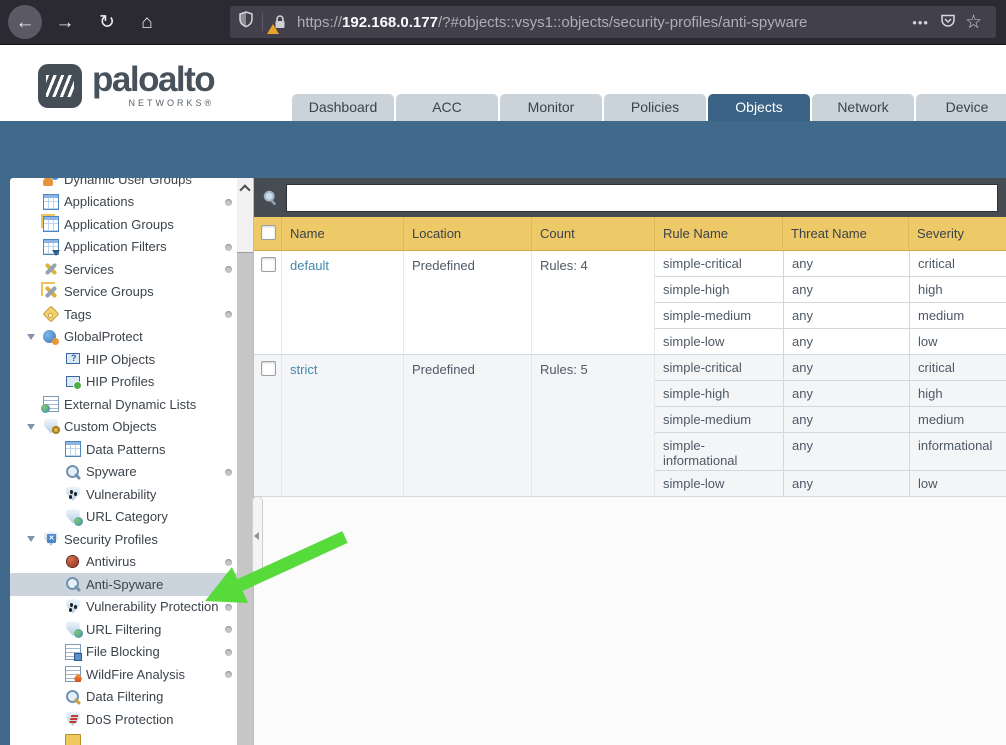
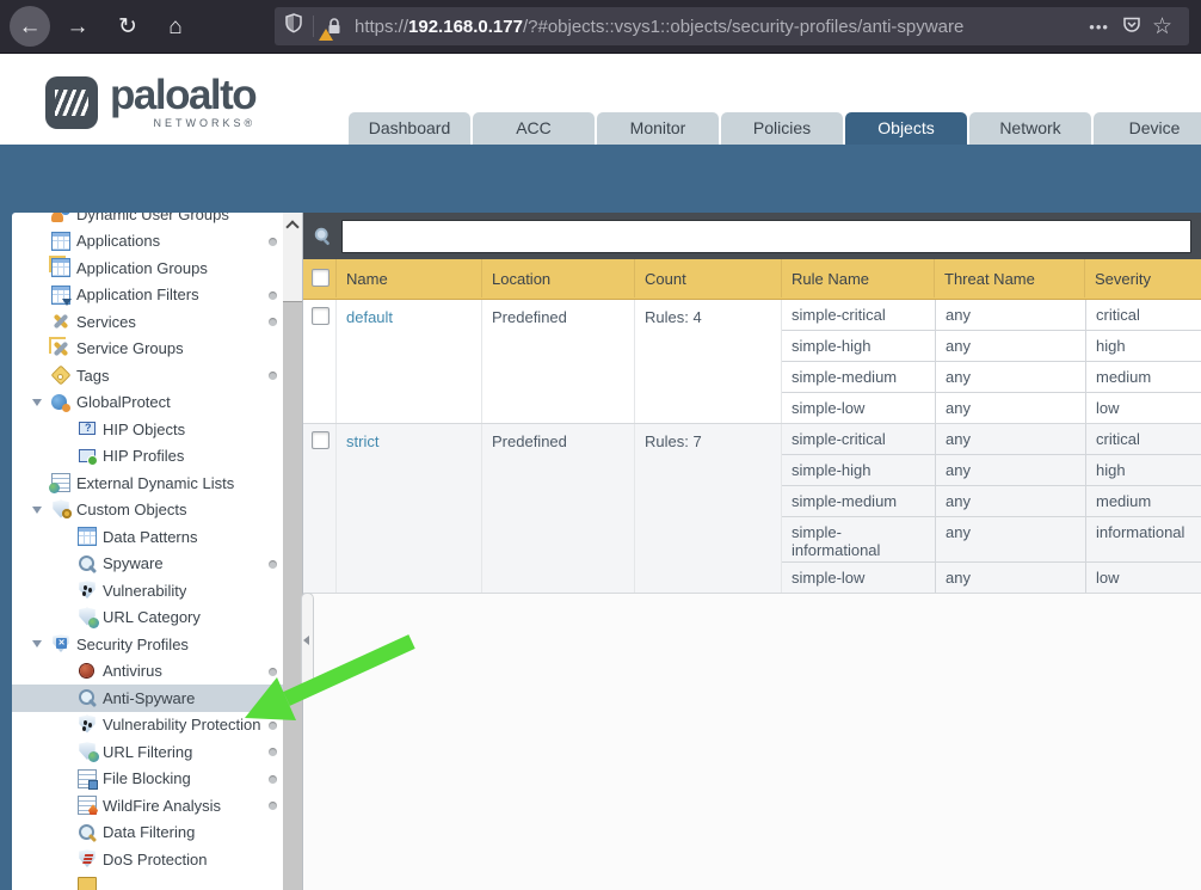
  ←
  →
  ↻
  ⌂
  https://192.168.0.177/?#objects::vsys1::objects/security-profiles/anti-spyware
  •••
  ☆
  paloalto
  NETWORKS®
  Dashboard
  ACC
  Monitor
  Policies
  Objects
  Network
  Device
  Dynamic User Groups
  Applications
  Application Groups
  Application Filters
  Services
  Service Groups
  Tags
  GlobalProtect
  HIP Objects
  HIP Profiles
  External Dynamic Lists
  Custom Objects
  Data Patterns
  Spyware
  Vulnerability
  URL Category
  Security Profiles
  Antivirus
  Anti-Spyware
  Vulnerability Protection
  URL Filtering
  File Blocking
  WildFire Analysis
  Data Filtering
  DoS Protection
  Name
  Location
  Count
  Rule Name
  Threat Name
  Severity
  default
  Predefined
  Rules: 4
  simple-critical
  any
  critical
  simple-high
  any
  high
  simple-medium
  any
  medium
  simple-low
  any
  low
  strict
  Predefined
- Rules: 5
+ Rules: 7
  simple-critical
  any
  critical
  simple-high
  any
  high
  simple-medium
  any
  medium
  simple-informational
  any
  informational
  simple-low
  any
  low
